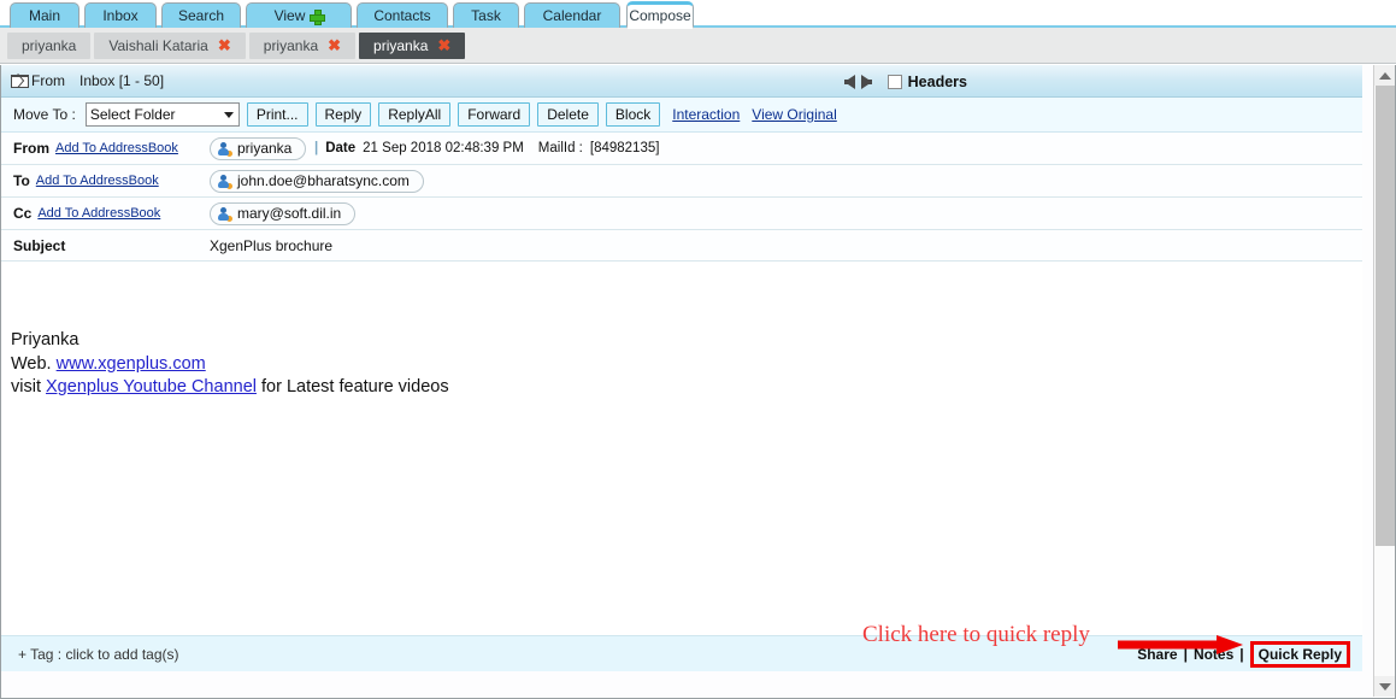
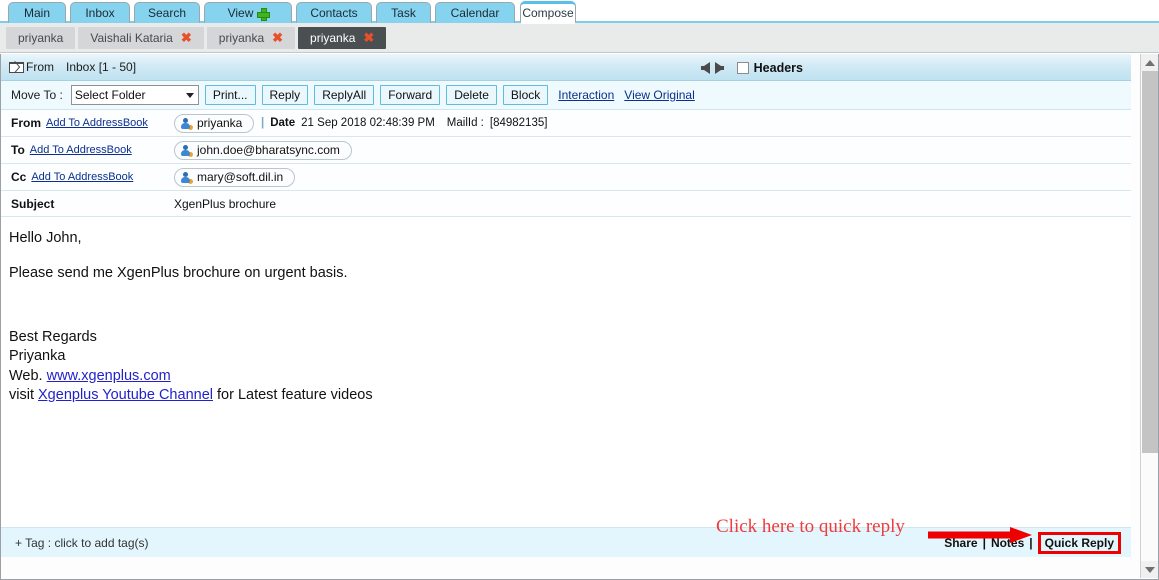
  Main
  Inbox
  Search
  View
  Contacts
  Task
  Calendar
  Compose
  priyanka
  Vaishali Kataria
  ✖
  priyanka
  ✖
  priyanka
  ✖
  From
  Inbox [1 - 50]
  Headers
  Move To :
  Select Folder
  Print...
  Reply
  ReplyAll
  Forward
  Delete
  Block
  Interaction
  View Original
  From
  Add To AddressBook
  priyanka
  |
  Date
  21 Sep 2018 02:48:39 PM
  MailId :
  [84982135]
  To
  Add To AddressBook
  john.doe@bharatsync.com
  Cc
  Add To AddressBook
  mary@soft.dil.in
  Subject
  XgenPlus brochure
+ Hello John,
+ Please send me XgenPlus brochure on urgent basis.
+ Best Regards
  Priyanka
  Web. www.xgenplus.com
  visit Xgenplus Youtube Channel for Latest feature videos
  + Tag : click to add tag(s)
  Share
  |
  Notes
  |
  Quick Reply
  Click here to quick reply
